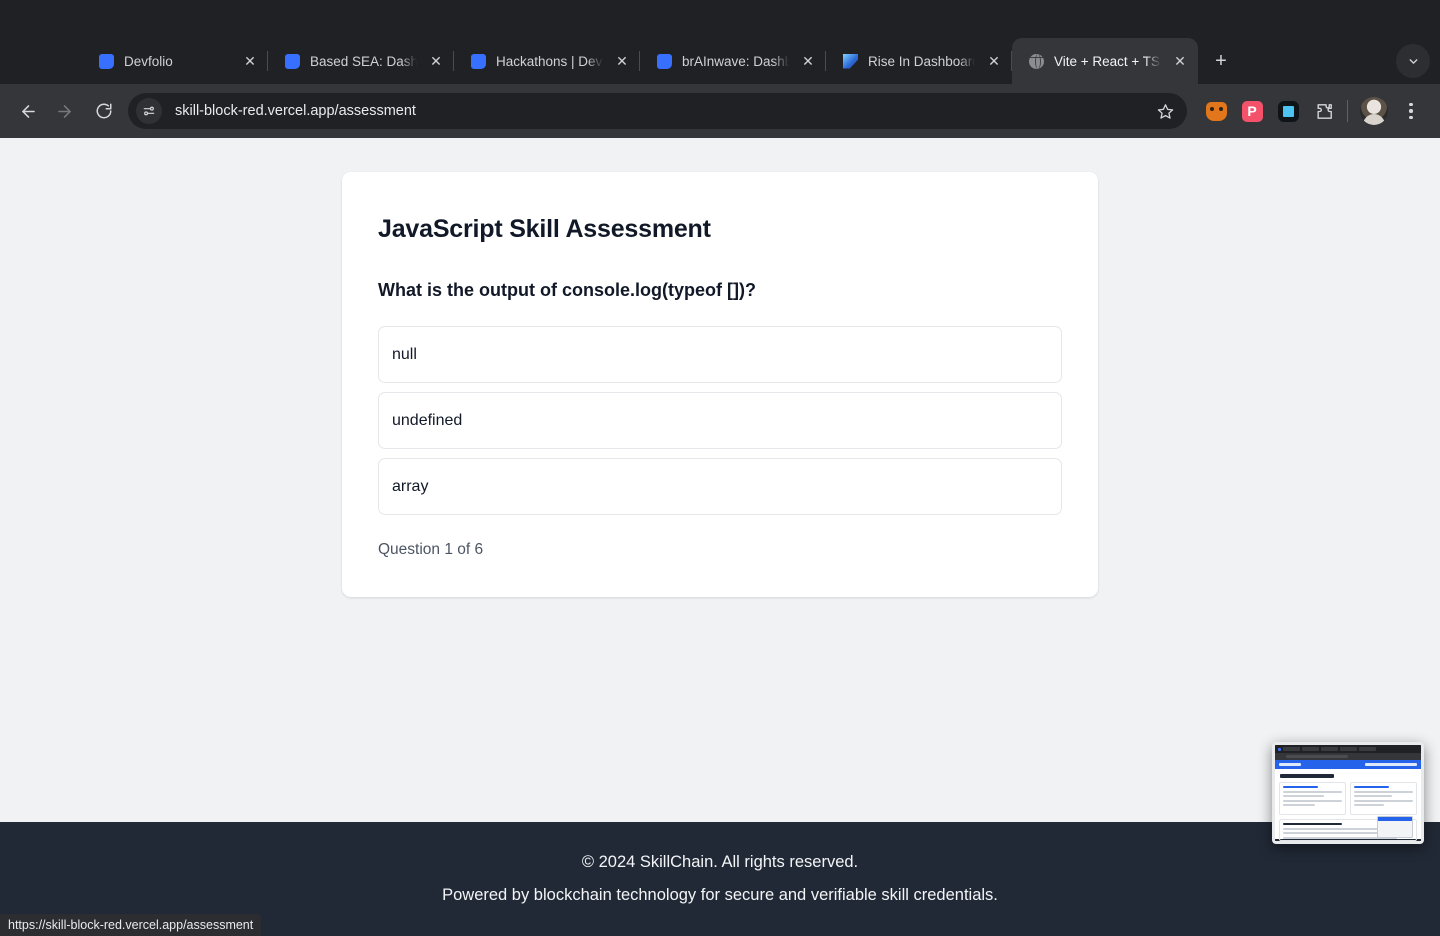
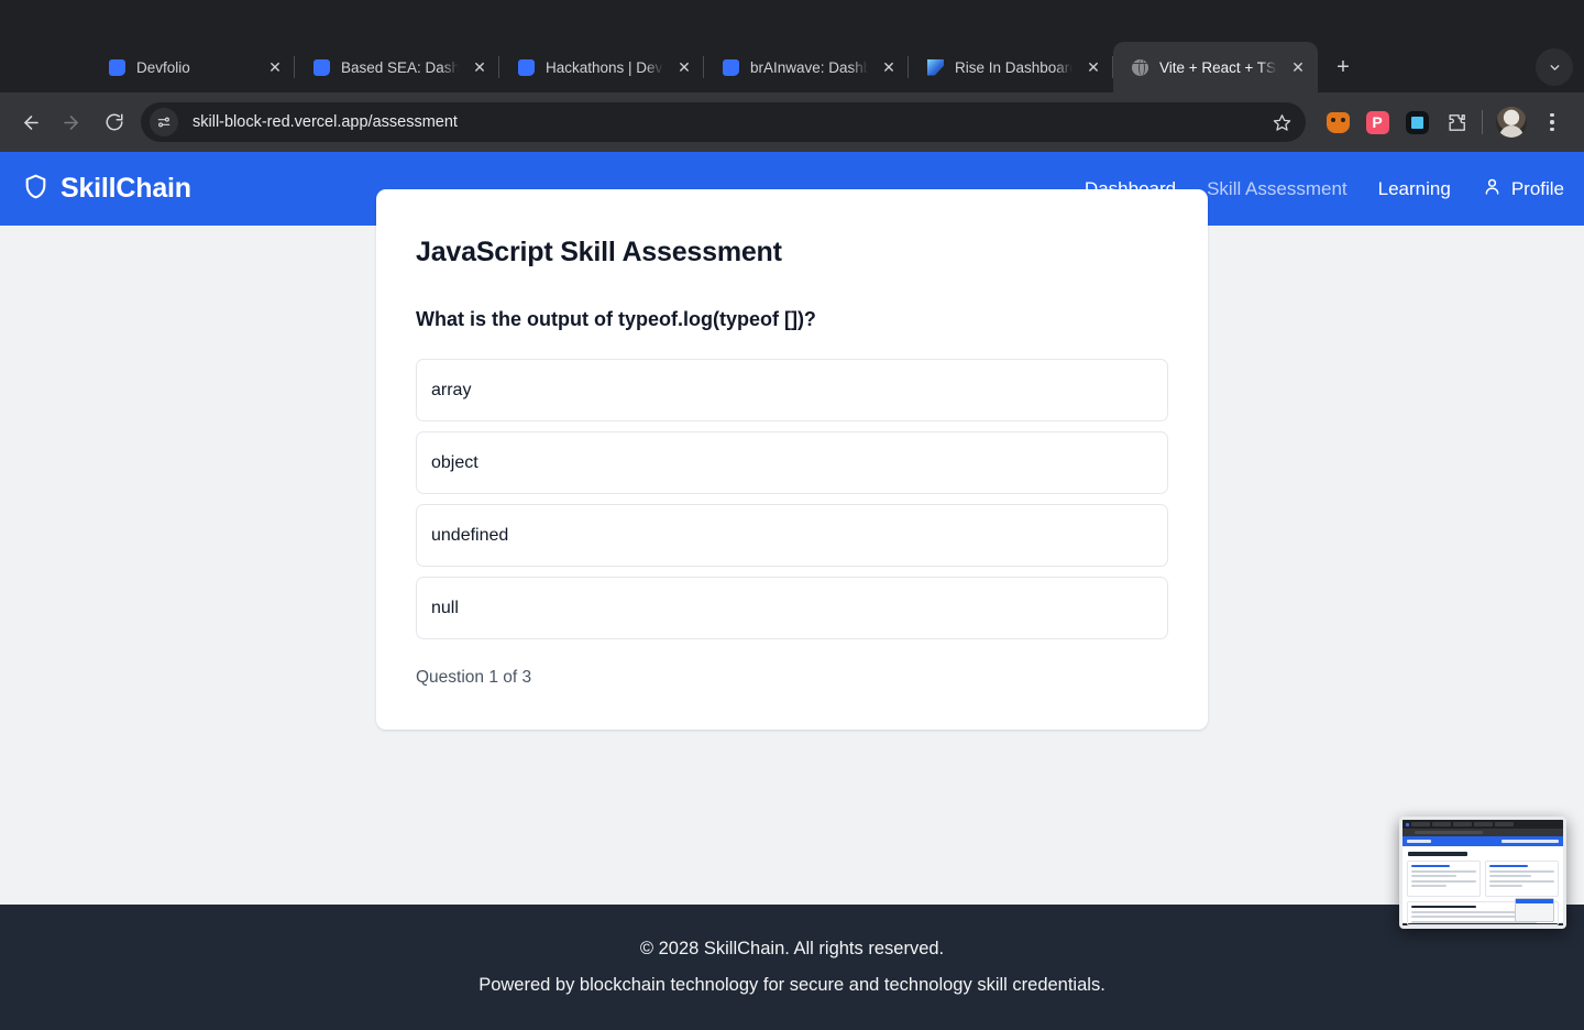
  Devfolio
  ✕
  Based SEA: Dash
  ✕
  Hackathons | Dev
  ✕
  brAInwave: Dashb
  ✕
  Rise In Dashboar
  ✕
  Vite + React + TS
  ✕
  +
  skill-block-red.vercel.app/assessment
  P
+ SkillChain
+ Dashboard
+ Skill Assessment
+ Learning
+ Profile
  JavaScript Skill Assessment
- What is the output of console.log(typeof [])?
+ What is the output of typeof.log(typeof [])?
- null
+ array
+ object
  undefined
- array
+ null
- Question 1 of 6
+ Question 1 of 3
- © 2024 SkillChain. All rights reserved.
+ © 2028 SkillChain. All rights reserved.
- Powered by blockchain technology for secure and verifiable skill credentials.
+ Powered by blockchain technology for secure and technology skill credentials.
- https://skill-block-red.vercel.app/assessment
